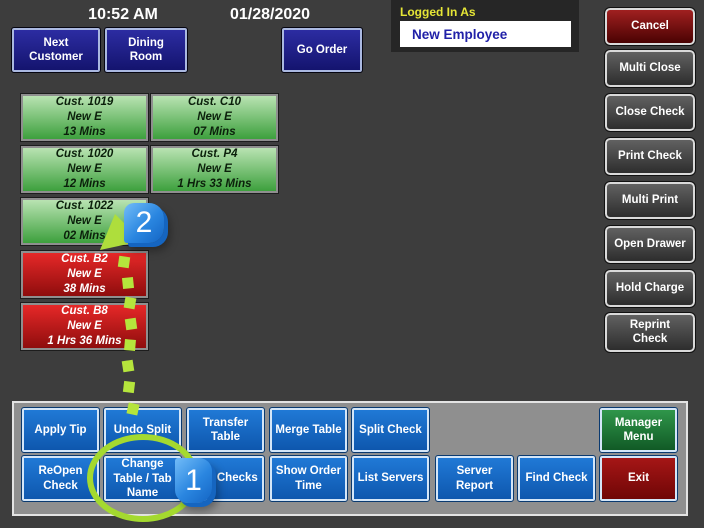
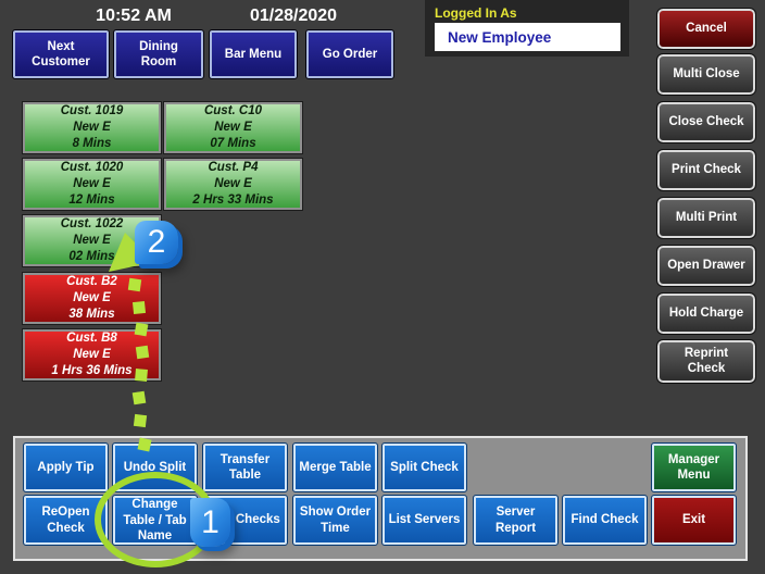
  10:52 AM
  01/28/2020
  Next
  Customer
  Dining
  Room
+ Bar Menu
  Go Order
  Logged In As
  New Employee
  Cancel
  Multi Close
  Close Check
  Print Check
  Multi Print
  Open Drawer
  Hold Charge
  Reprint
  Check
  Cust. 1019
  New E
- 13 Mins
+ 8 Mins
  Cust. C10
  New E
  07 Mins
  Cust. 1020
  New E
  12 Mins
  Cust. P4
  New E
- 1 Hrs 33 Mins
+ 2 Hrs 33 Mins
  Cust. 1022
  New E
  02 Mins
  Cust. B2
  New E
  38 Mins
  Cust. B8
  New E
  1 Hrs 36 Mins
  Apply Tip
  Undo Split
  Transfer
  Table
  Merge Table
  Split Check
  Manager
  Menu
  ReOpen
  Check
  Change
  Table / Tab
  Name
  Show Order
  Time
  List Servers
  Server
  Report
  Find Check
  Exit
  2
  1
